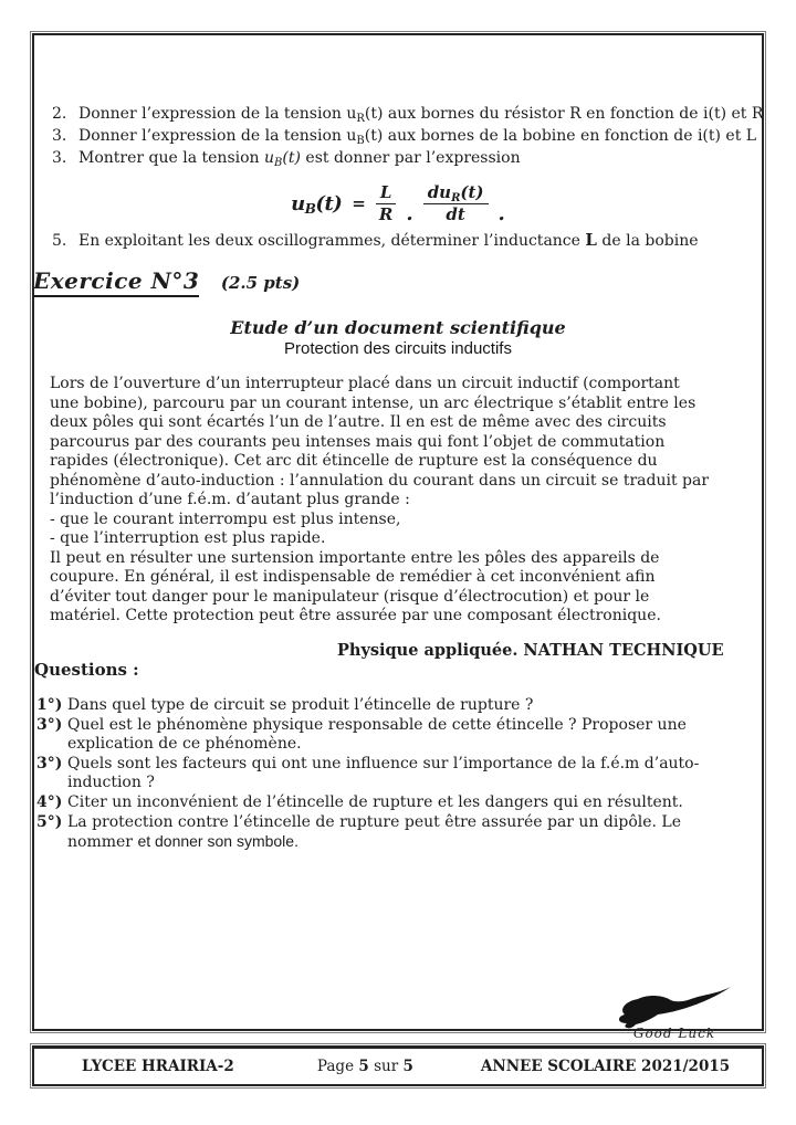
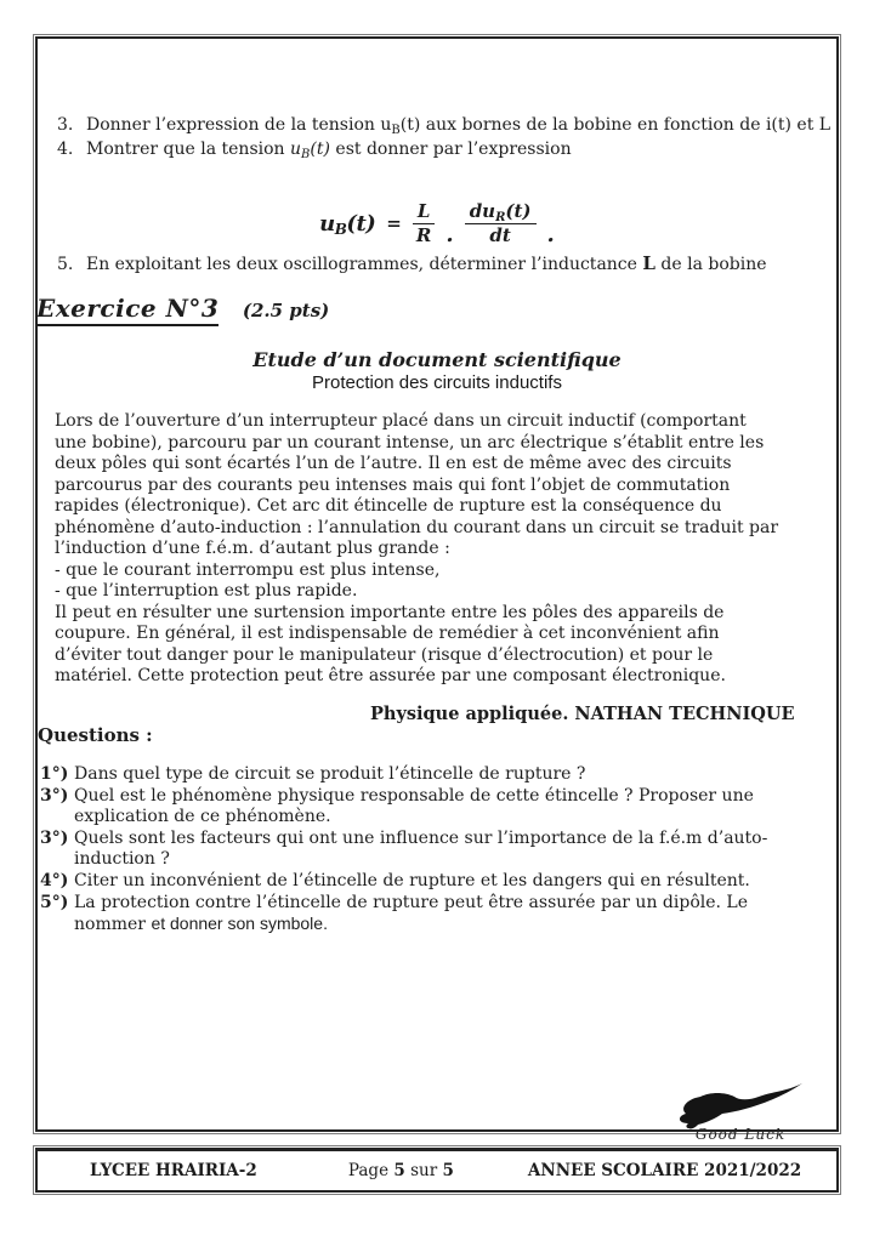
- 2. Donner l’expression de la tension uR(t) aux bornes du résistor R en fonction de i(t) et R
  3. Donner l’expression de la tension uB(t) aux bornes de la bobine en fonction de i(t) et L
- 3. Montrer que la tension uB(t) est donner par l’expression
+ 4. Montrer que la tension uB(t) est donner par l’expression
  uB(t)
  =
  L
  R
  .
  duR(t)
  dt
  .
  5. En exploitant les deux oscillogrammes, déterminer l’inductance L de la bobine
  Exercice N°3 (2.5 pts)
  Etude d’un document scientifique
  Protection des circuits inductifs
  Lors de l’ouverture d’un interrupteur placé dans un circuit inductif (comportant une bobine), parcouru par un courant intense, un arc électrique s’établit entre les deux pôles qui sont écartés l’un de l’autre. Il en est de même avec des circuits parcourus par des courants peu intenses mais qui font l’objet de commutation rapides (électronique). Cet arc dit étincelle de rupture est la conséquence du phénomène d’auto-induction : l’annulation du courant dans un circuit se traduit par l’induction d’une f.é.m. d’autant plus grande :
  - que le courant interrompu est plus intense,
  - que l’interruption est plus rapide.
  Il peut en résulter une surtension importante entre les pôles des appareils de coupure. En général, il est indispensable de remédier à cet inconvénient afin d’éviter tout danger pour le manipulateur (risque d’électrocution) et pour le matériel. Cette protection peut être assurée par une composant électronique.
  Physique appliquée. NATHAN TECHNIQUE
  Questions :
  1°) Dans quel type de circuit se produit l’étincelle de rupture ?
  3°) Quel est le phénomène physique responsable de cette étincelle ? Proposer une explication de ce phénomène.
  3°) Quels sont les facteurs qui ont une influence sur l’importance de la f.é.m d’auto-induction ?
  4°) Citer un inconvénient de l’étincelle de rupture et les dangers qui en résultent.
  5°) La protection contre l’étincelle de rupture peut être assurée par un dipôle. Le nommer et donner son symbole.
  Good Luck
  LYCEE HRAIRIA-2
  Page 5 sur 5
- ANNEE SCOLAIRE 2021/2015
+ ANNEE SCOLAIRE 2021/2022
